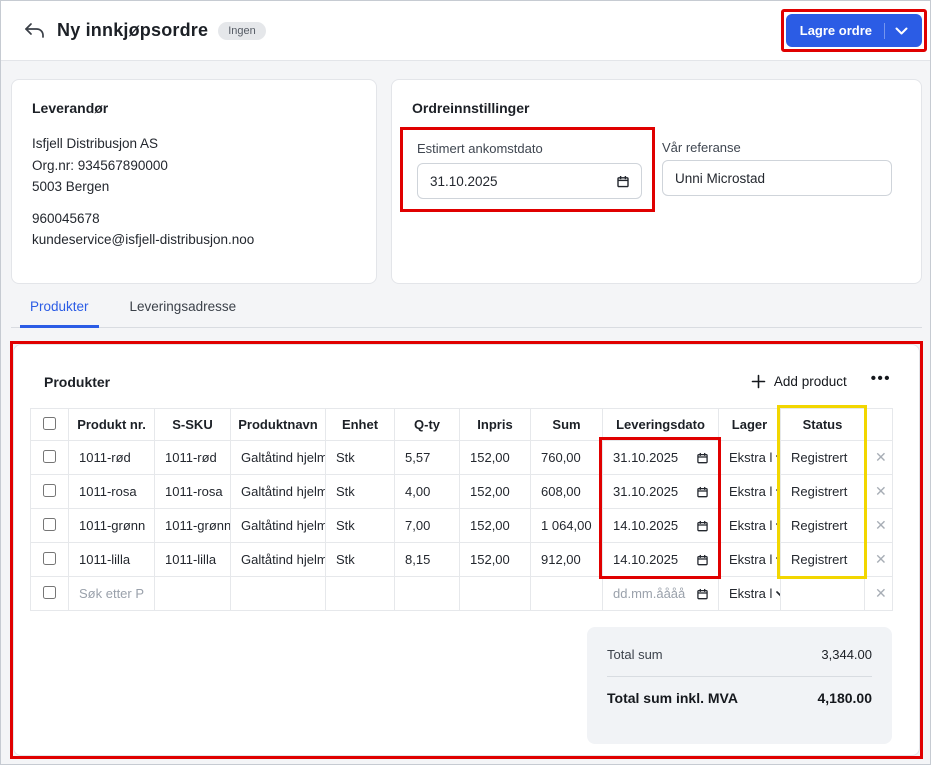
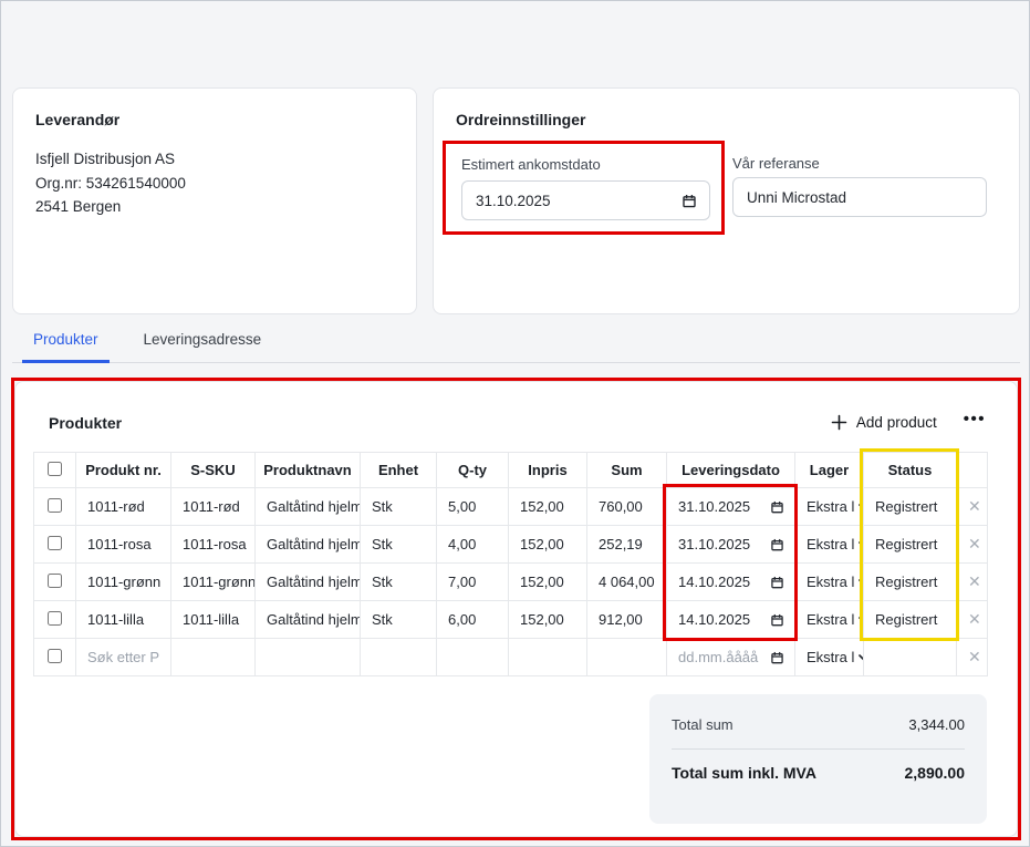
- Ny innkjøpsordre
- Ingen
- Lagre ordre
  Leverandør
  Isfjell Distribusjon AS
- Org.nr: 934567890000
+ Org.nr: 534261540000
- 5003 Bergen
+ 2541 Bergen
- 960045678
- kundeservice@isfjell-distribusjon.noo
  Ordreinnstillinger
  Estimert ankomstdato
  31.10.2025
  Vår referanse
  Unni Microstad
  Produkter
  Leveringsadresse
  Produkter
  Add product
  •••
  	Produkt nr.	S-SKU	Produktnavn	Enhet	Q-ty	Inpris	Sum	Leveringsdato	Lager	Status
- 	1011-rød	1011-rød	Galtåtind hjelm	Stk	5,57	152,00	760,00	31.10.2025	Ekstra l	Registrert	✕
+ 	1011-rød	1011-rød	Galtåtind hjelm	Stk	5,00	152,00	760,00	31.10.2025	Ekstra l	Registrert	✕
- 	1011-rosa	1011-rosa	Galtåtind hjelm	Stk	4,00	152,00	608,00	31.10.2025	Ekstra l	Registrert	✕
+ 	1011-rosa	1011-rosa	Galtåtind hjelm	Stk	4,00	152,00	252,19	31.10.2025	Ekstra l	Registrert	✕
- 	1011-grønn	1011-grønn	Galtåtind hjelm	Stk	7,00	152,00	1 064,00	14.10.2025	Ekstra l	Registrert	✕
+ 	1011-grønn	1011-grønn	Galtåtind hjelm	Stk	7,00	152,00	4 064,00	14.10.2025	Ekstra l	Registrert	✕
- 	1011-lilla	1011-lilla	Galtåtind hjelm	Stk	8,15	152,00	912,00	14.10.2025	Ekstra l	Registrert	✕
+ 	1011-lilla	1011-lilla	Galtåtind hjelm	Stk	6,00	152,00	912,00	14.10.2025	Ekstra l	Registrert	✕
  	Søk etter P							dd.mm.åååå	Ekstra l		✕
  Total sum
  3,344.00
  Total sum inkl. MVA
- 4,180.00
+ 2,890.00
